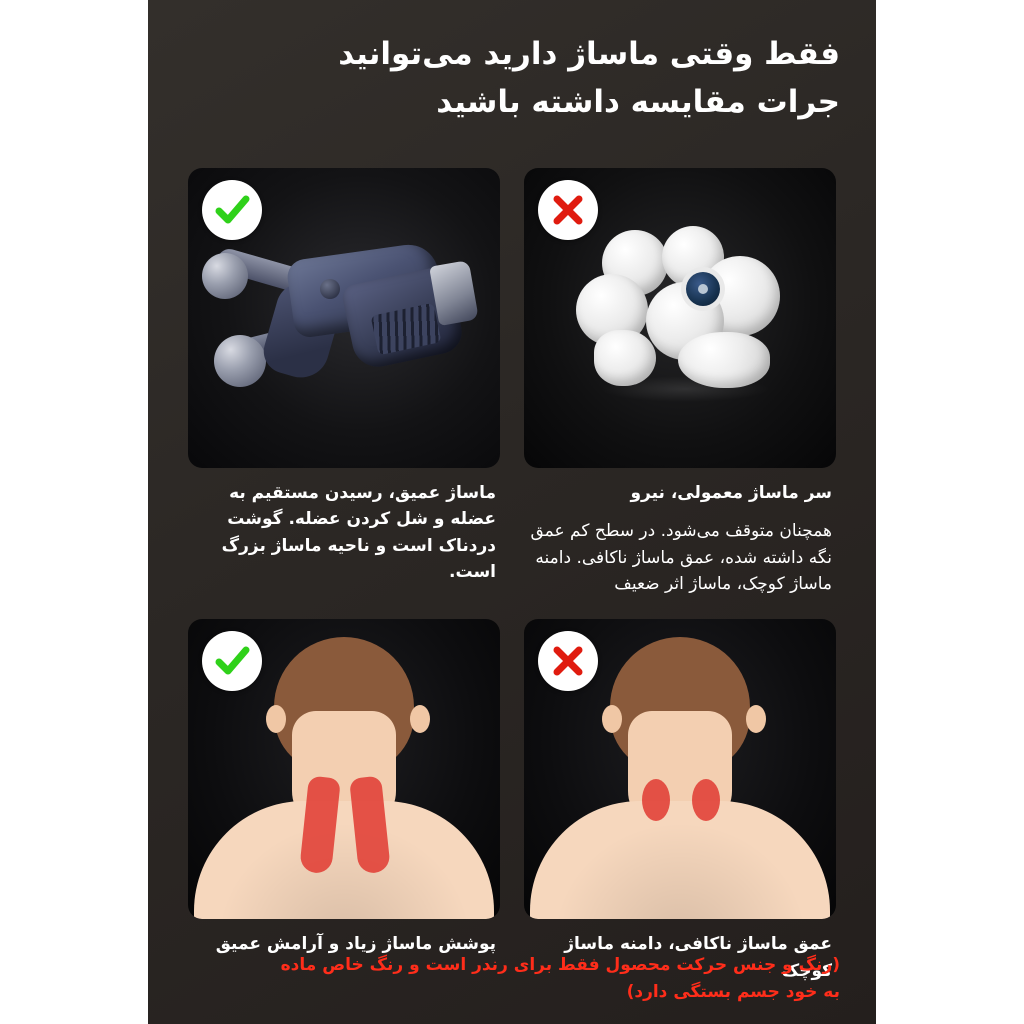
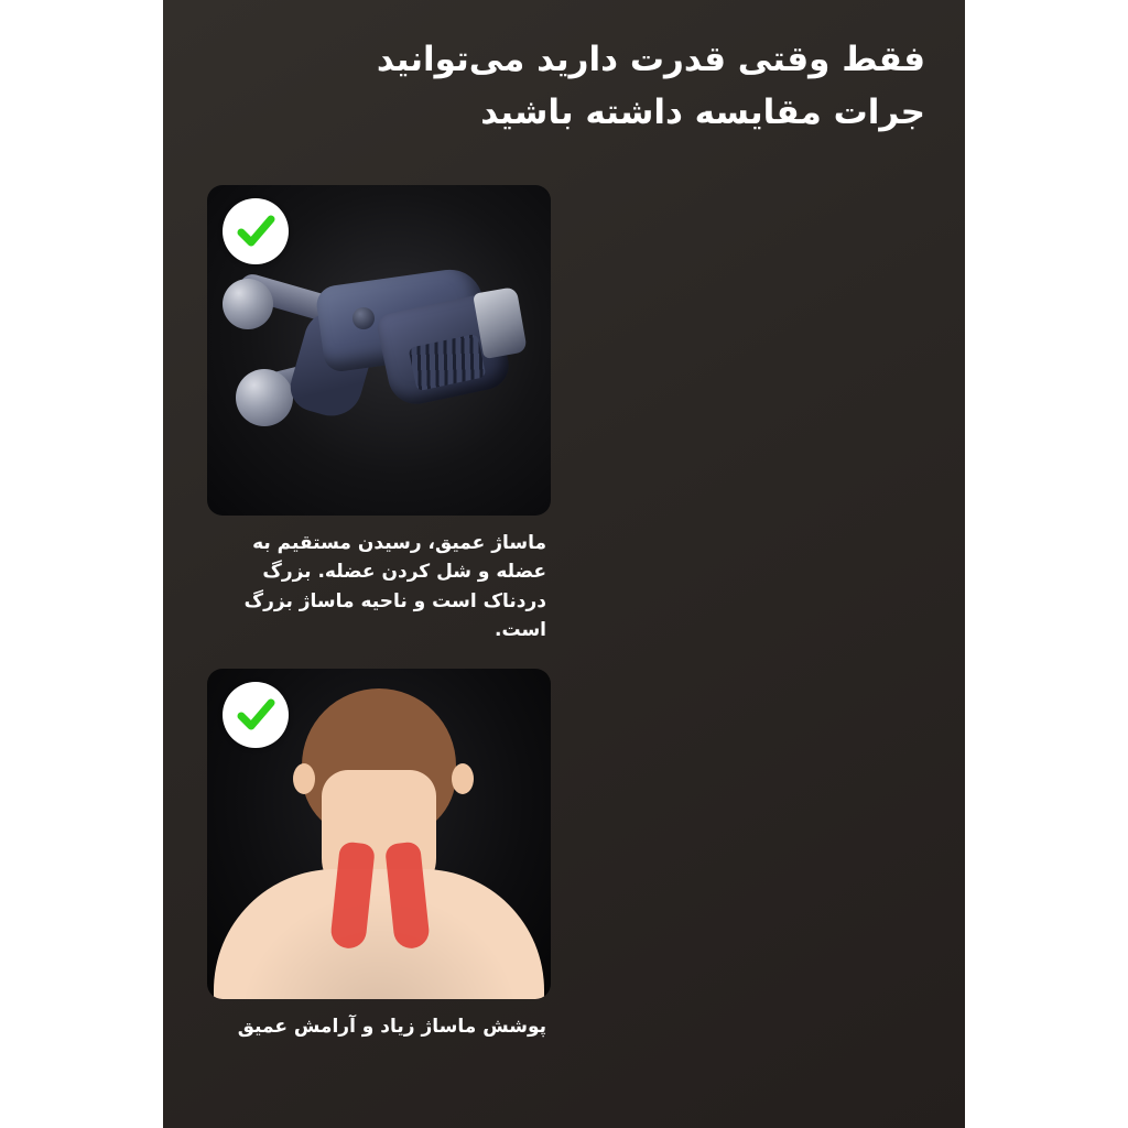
- فقط وقتی ماساژ دارید می‌توانید
+ فقط وقتی قدرت دارید می‌توانید
  جرات مقایسه داشته باشید
- ماساژ عمیق، رسیدن مستقیم به عضله و شل کردن عضله. گوشت دردناک است و ناحیه ماساژ بزرگ است.
+ ماساژ عمیق، رسیدن مستقیم به عضله و شل کردن عضله. بزرگ دردناک است و ناحیه ماساژ بزرگ است.
- سر ماساژ معمولی، نیرو
- همچنان متوقف می‌شود. در سطح کم عمق نگه داشته شده، عمق ماساژ ناکافی. دامنه ماساژ کوچک، ماساژ اثر ضعیف
  پوشش ماساژ زیاد و آرامش عمیق
- عمق ماساژ ناکافی، دامنه ماساژ کوچک
- (رنگ و جنس حرکت محصول فقط برای رندر است و رنگ خاص ماده به خود جسم بستگی دارد)
